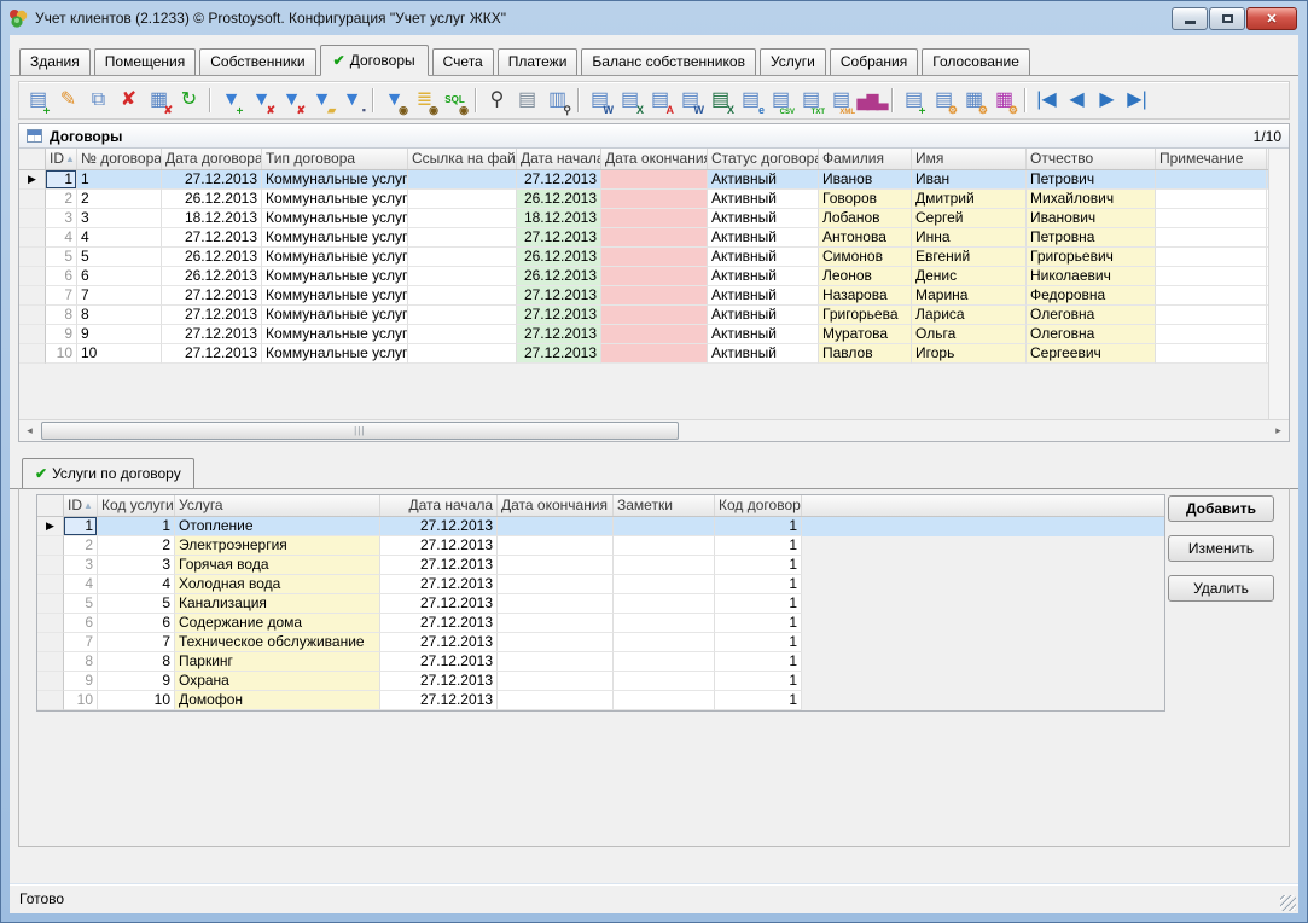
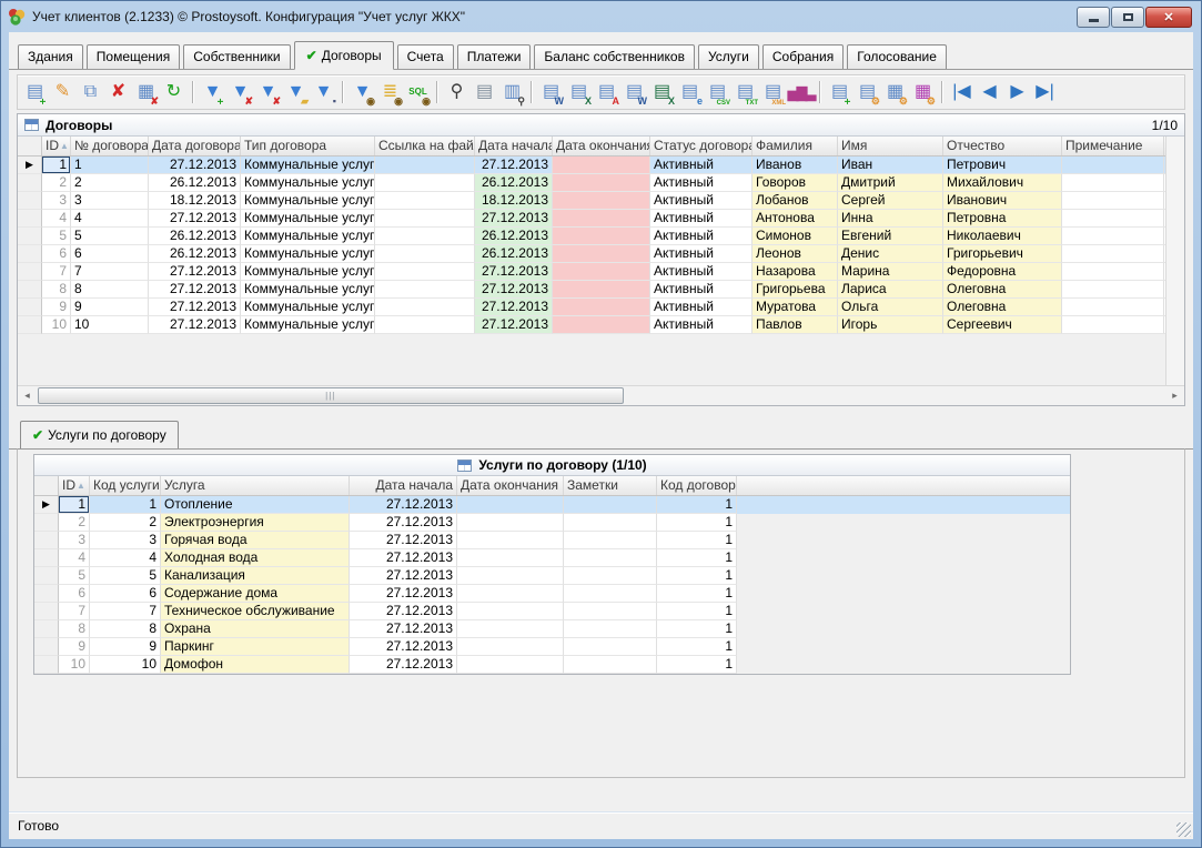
  Учет клиентов (2.1233) © Prostoysoft. Конфигурация "Учет услуг ЖКХ"
  ✕
  Здания
  Помещения
  Собственники
  ✔
  Договоры
  Счета
  Платежи
  Баланс собственников
  Услуги
  Собрания
  Голосование
  ▤
  ＋
  ✎
  ⧉
  ✘
  ▦
  ✘
  ↻
  ▼
  ＋
  ▼
  ✘
  ▼
  ✘
  ▼
  ▰
  ▼
  ▪
  ▼
  ◉
  ≣
  ◉
  SQL
  ◉
  ⚲
  ▤
  ▥
  ⚲
  ▤
  W
  ▤
  X
  ▤
  A
  ▤
  W
  ▤
  X
  ▤
  e
  ▤
  ▤
  ▤
  ▅▇▃
  ▤
  ＋
  ▤
  ⚙
  ▦
  ⚙
  ▦
  ⚙
  |◀
  ◀
  ▶
  ▶|
  Договоры
  1/10
  ID▲
  № договора
  Дата договора
  Тип договора
  Ссылка на фай
  Дата начал
  Дата окончани
  Статус договор
  Фамилия
  Имя
  Отчество
  Примечание
  ▶
  1
  1
  27.12.2013
  Коммунальные услуг
  27.12.2013
  Активный
  Иванов
  Иван
  Петрович
  2
  2
  26.12.2013
  Коммунальные услуг
  26.12.2013
  Активный
  Говоров
  Дмитрий
  Михайлович
  3
  3
  18.12.2013
  Коммунальные услуг
  18.12.2013
  Активный
  Лобанов
  Сергей
  Иванович
  4
  4
  27.12.2013
  Коммунальные услуг
  27.12.2013
  Активный
  Антонова
  Инна
  Петровна
  5
  5
  26.12.2013
  Коммунальные услуг
  26.12.2013
  Активный
  Симонов
  Евгений
- Григорьевич
+ Николаевич
  6
  6
  26.12.2013
  Коммунальные услуг
  26.12.2013
  Активный
  Леонов
  Денис
- Николаевич
+ Григорьевич
  7
  7
  27.12.2013
  Коммунальные услуг
  27.12.2013
  Активный
  Назарова
  Марина
  Федоровна
  8
  8
  27.12.2013
  Коммунальные услуг
  27.12.2013
  Активный
  Григорьева
  Лариса
  Олеговна
  9
  9
  27.12.2013
  Коммунальные услуг
  27.12.2013
  Активный
  Муратова
  Ольга
  Олеговна
  10
  10
  27.12.2013
  Коммунальные услуг
  27.12.2013
  Активный
  Павлов
  Игорь
  Сергеевич
  ◂
  |||
  ▸
  ✔
  Услуги по договору
+ Услуги по договору (1/10)
  ID▲
  Код услуги
  Услуга
  Дата начала
  Дата окончания
  Заметки
  Код договор
  ▶
  1
  1
  Отопление
  27.12.2013
  1
  2
  2
  Электроэнергия
  27.12.2013
  1
  3
  3
  Горячая вода
  27.12.2013
  1
  4
  4
  Холодная вода
  27.12.2013
  1
  5
  5
  Канализация
  27.12.2013
  1
  6
  6
  Содержание дома
  27.12.2013
  1
  7
  7
  Техническое обслуживание
  27.12.2013
  1
  8
  8
- Паркинг
+ Охрана
  27.12.2013
  1
  9
  9
- Охрана
+ Паркинг
  27.12.2013
  1
  10
  10
  Домофон
  27.12.2013
  1
- Добавить
- Изменить
- Удалить
  Готово
